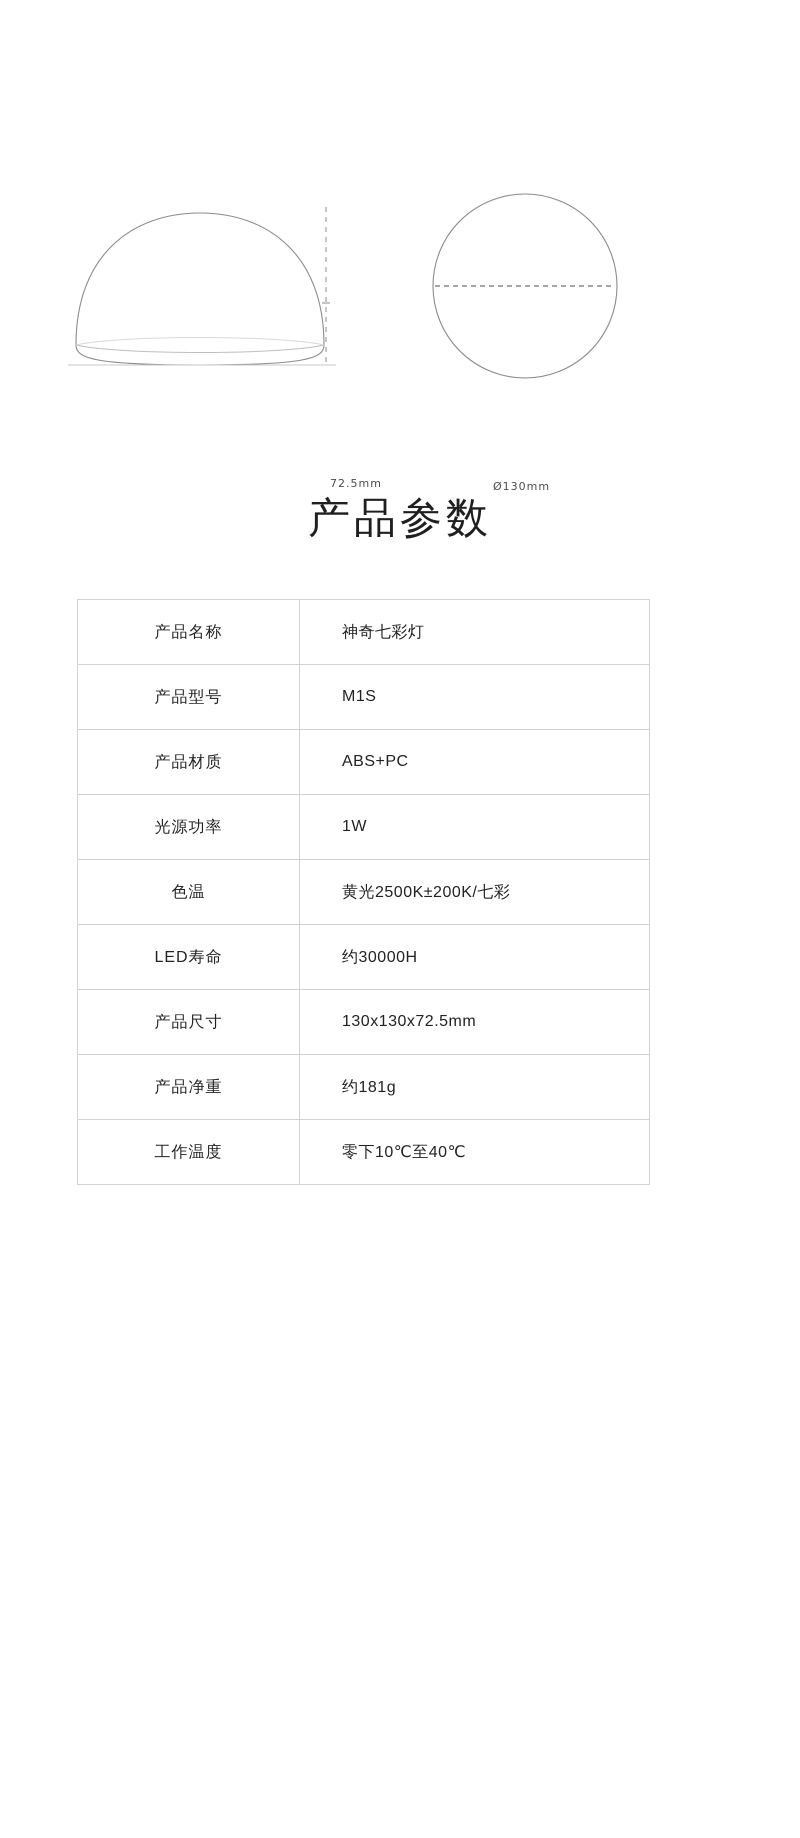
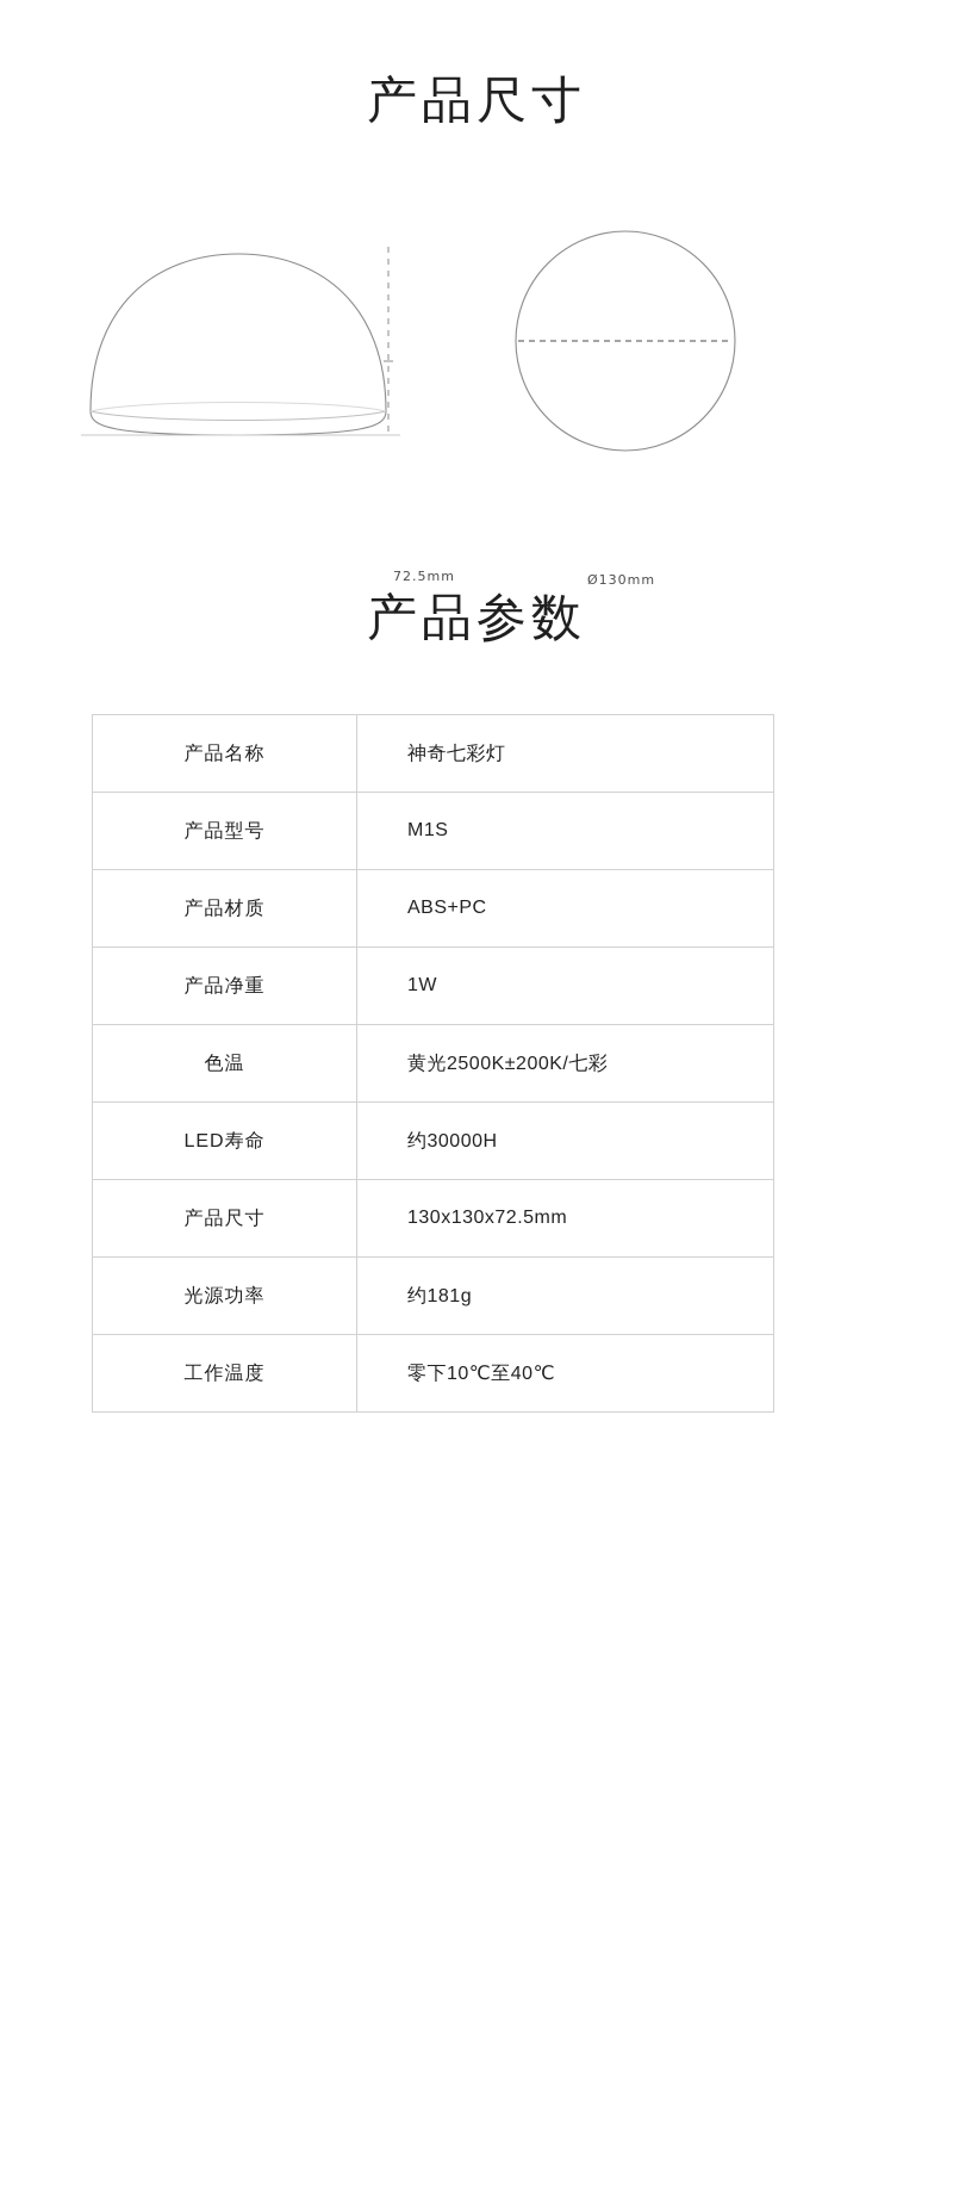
+ 产品尺寸
  72.5mm
  Ø130mm
  产品参数
  产品名称	神奇七彩灯
  产品型号	M1S
  产品材质	ABS+PC
- 光源功率	1W
+ 产品净重	1W
  色温	黄光2500K±200K/七彩
  LED寿命	约30000H
  产品尺寸	130x130x72.5mm
- 产品净重	约181g
+ 光源功率	约181g
  工作温度	零下10℃至40℃
